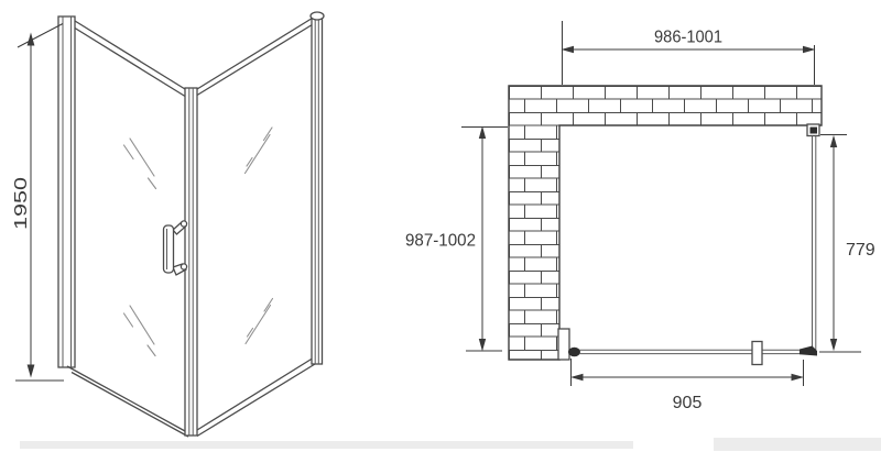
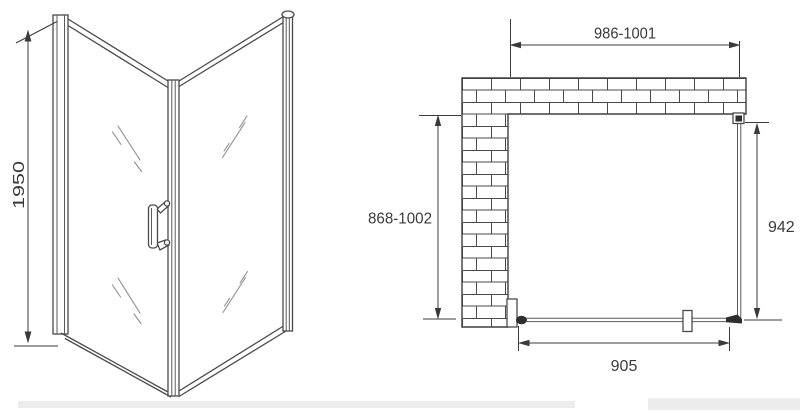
  986-1001
- 987-1002
+ 868-1002
- 779
+ 942
  905
